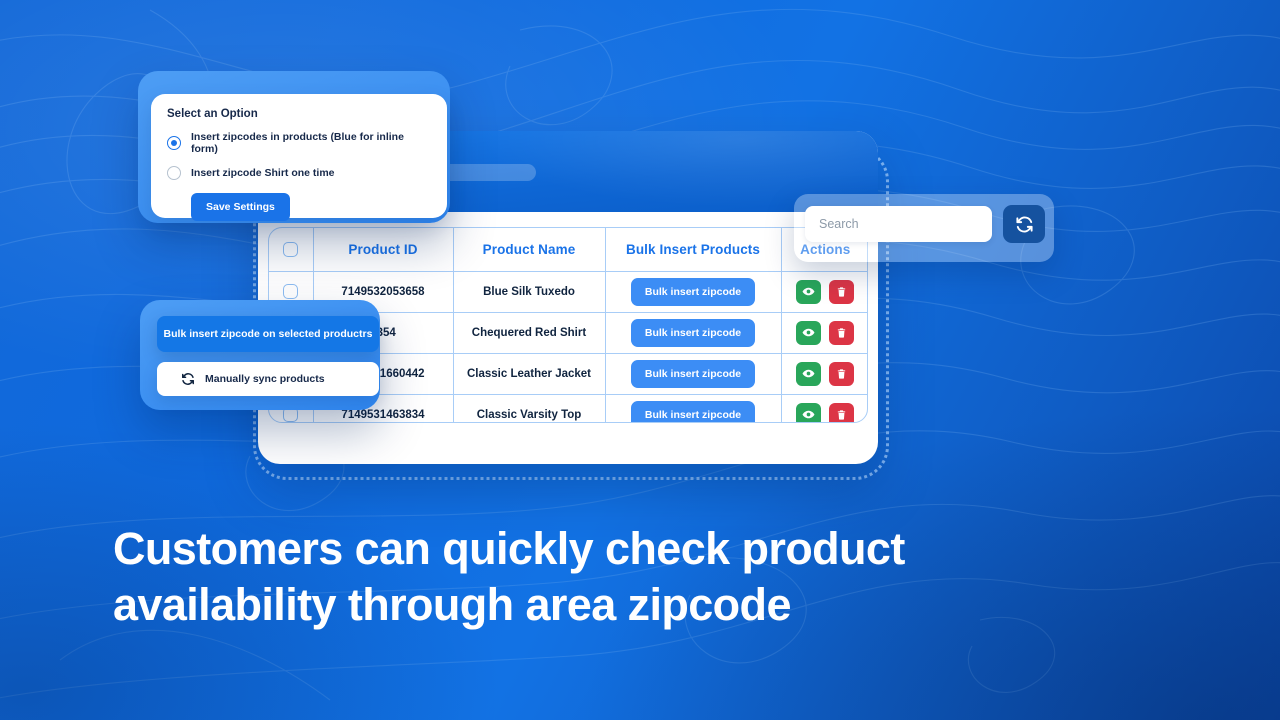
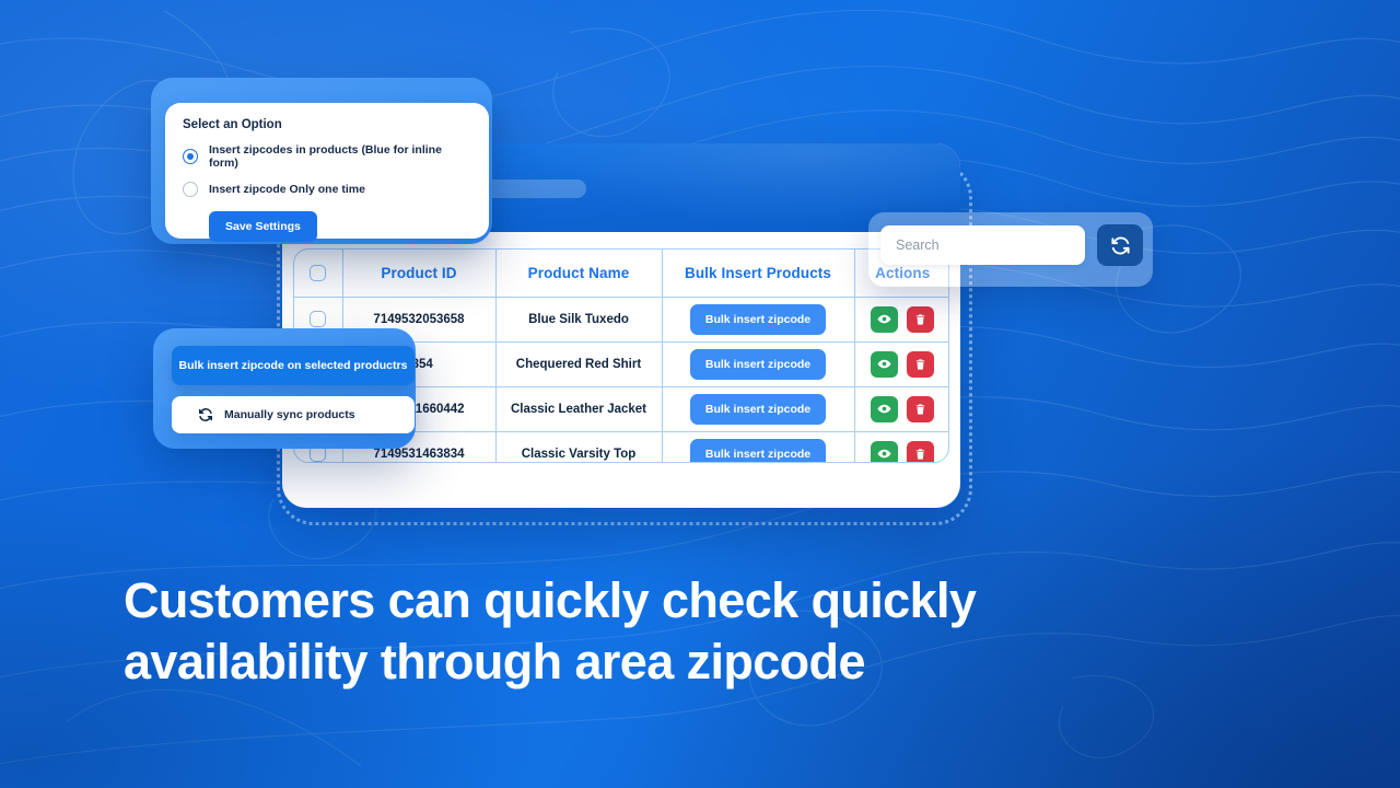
  	Product ID	Product Name	Bulk Insert Products	Actions
  	7149532053658	Blue Silk Tuxedo	Bulk insert zipcode
  	54	Chequered Red Shirt	Bulk insert zipcode
  	1660442	Classic Leather Jacket	Bulk insert zipcode
  	7149531463834	Classic Varsity Top	Bulk insert zipcode
  Search
  Select an Option
  Insert zipcodes in products (Blue for inline form)
- Insert zipcode Shirt one time
+ Insert zipcode Only one time
  Save Settings
  Bulk insert zipcode on selected productrs
  Manually sync products
- Customers can quickly check product availability through area zipcode
+ Customers can quickly check quickly availability through area zipcode
